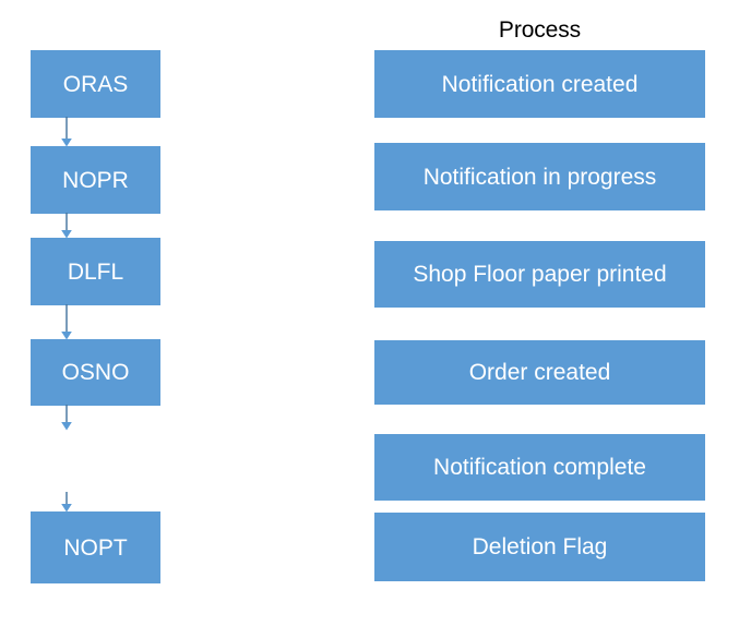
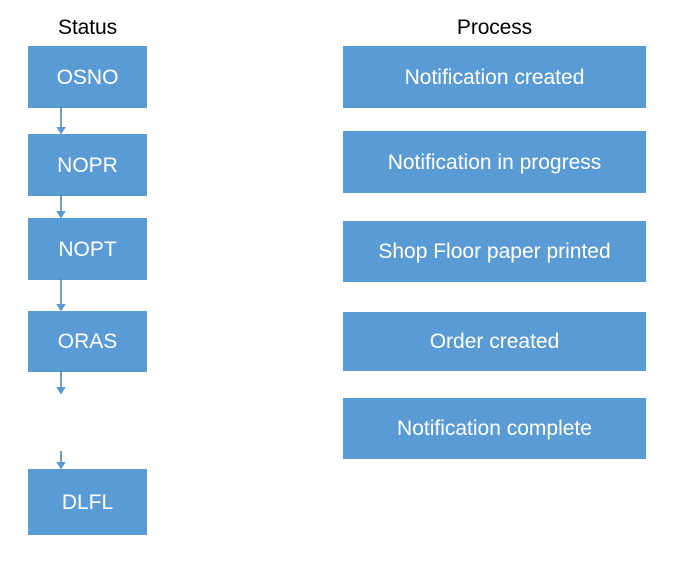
+ Status
  Process
- ORAS
+ OSNO
  NOPR
- DLFL
+ NOPT
- OSNO
+ ORAS
- NOPT
+ DLFL
  Notification created
  Notification in progress
  Shop Floor paper printed
  Order created
  Notification complete
- Deletion Flag
